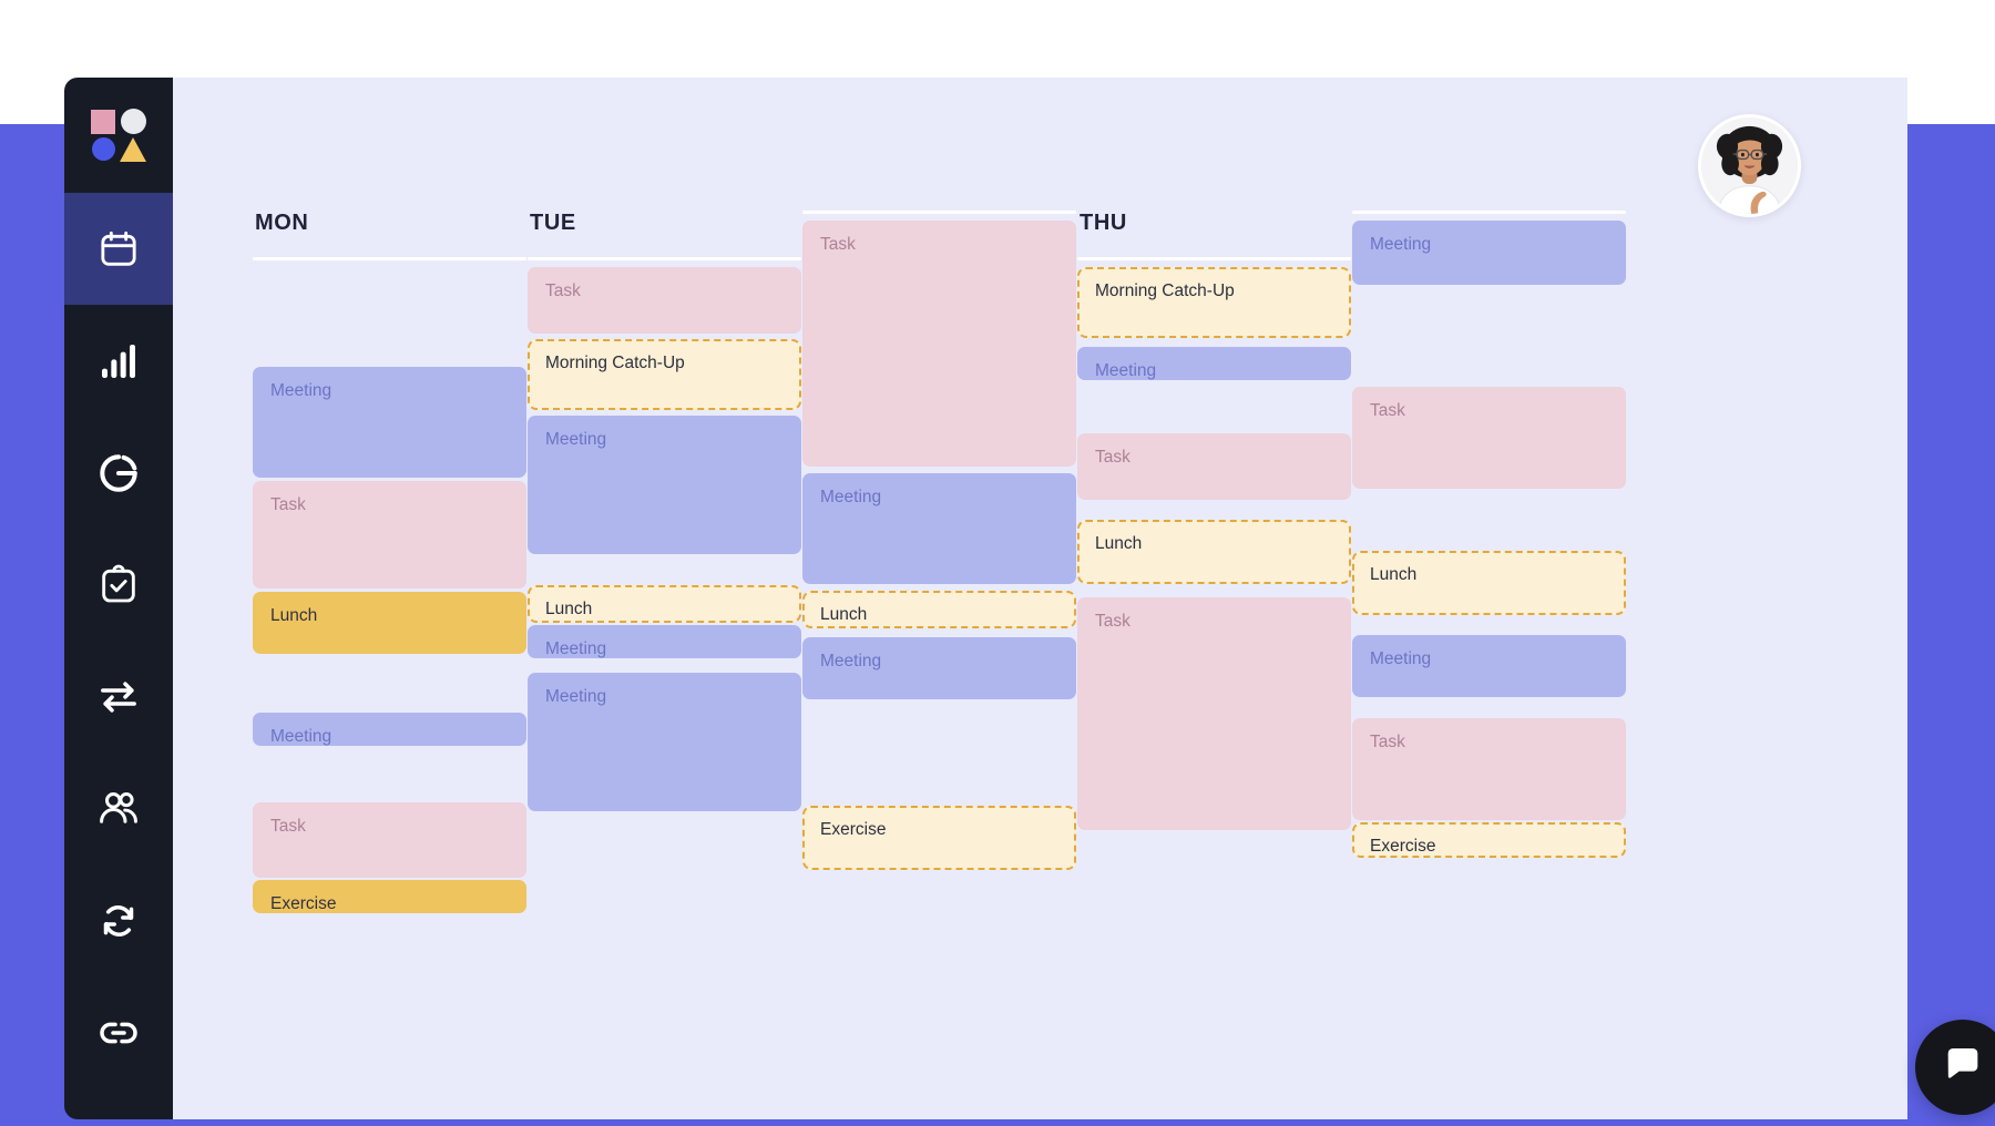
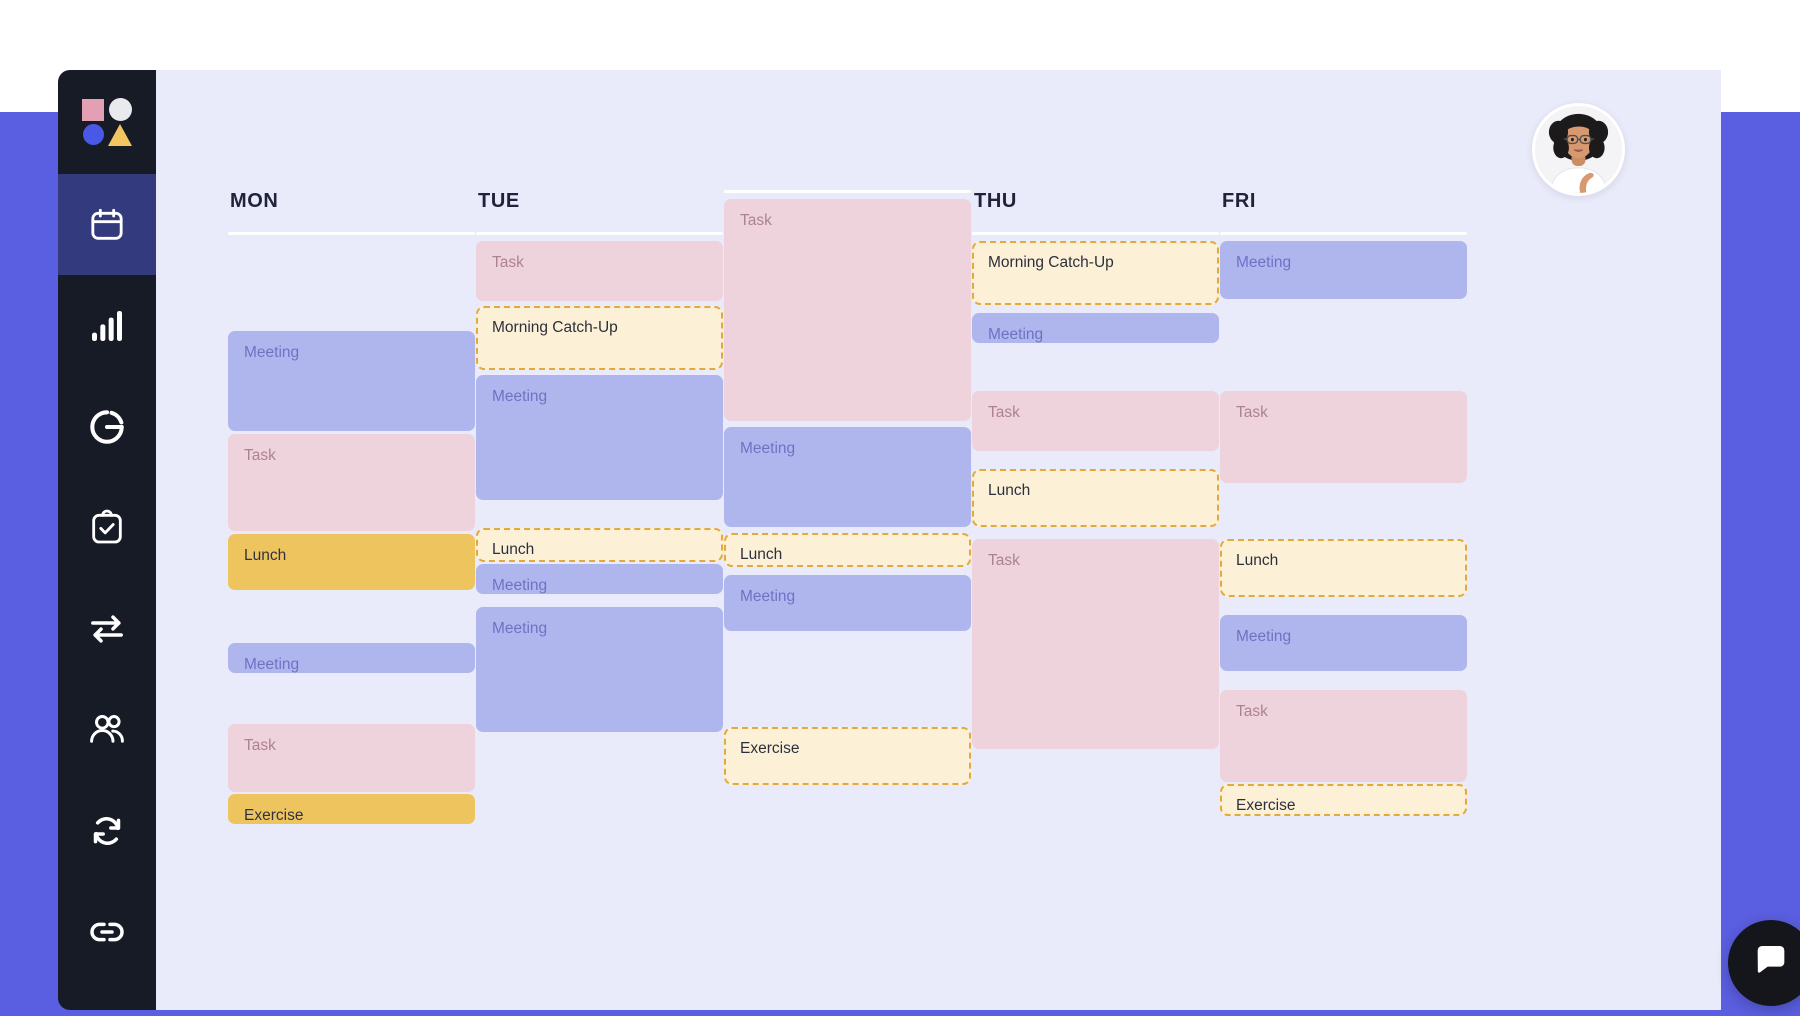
  MON
  Meeting
  Task
  Lunch
  Meeting
  Task
  Exercise
  TUE
  Task
  Morning Catch-Up
  Meeting
  Lunch
  Meeting
  Meeting
  Task
  Meeting
  Lunch
  Meeting
  Exercise
  THU
  Morning Catch-Up
  Meeting
  Task
  Lunch
  Task
+ FRI
  Meeting
  Task
  Lunch
  Meeting
  Task
  Exercise
